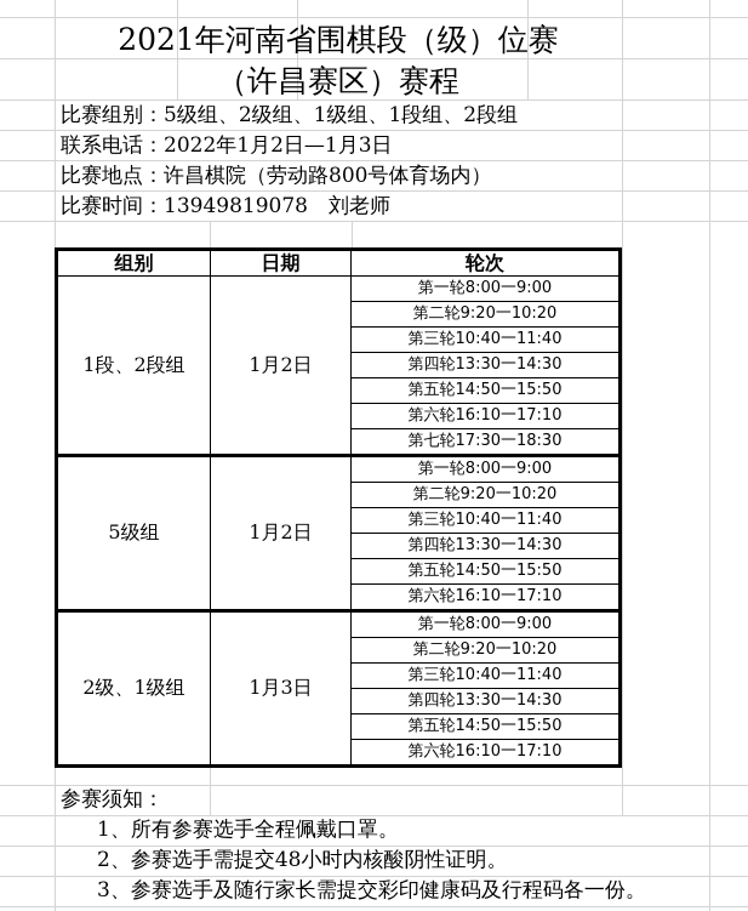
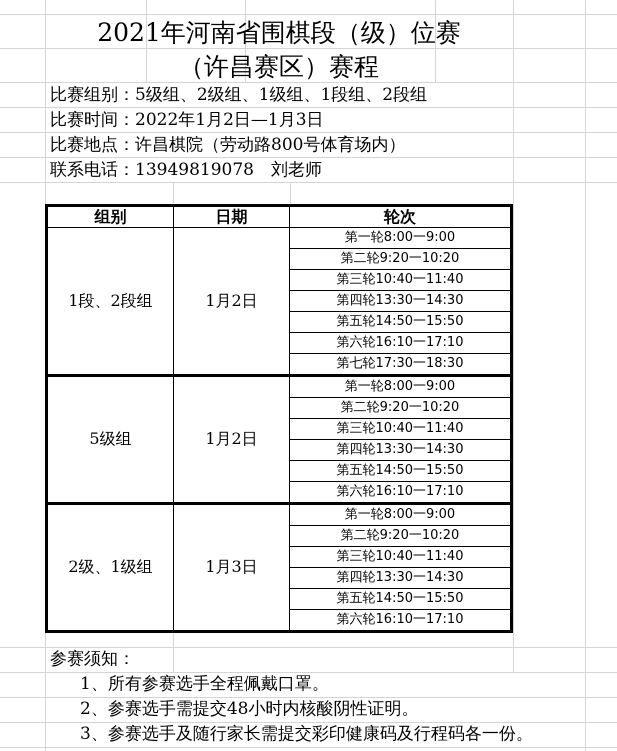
  2021年河南省围棋段（级）位赛
  （许昌赛区）赛程
  比赛组别：5级组、2级组、1级组、1段组、2段组
- 联系电话：2022年1月2日—1月3日
+ 比赛时间：2022年1月2日—1月3日
  比赛地点：许昌棋院（劳动路800号体育场内）
- 比赛时间：13949819078 刘老师
+ 联系电话：13949819078 刘老师
  组别	日期	轮次
  1段、2段组	1月2日	第一轮8:00一9:00
  第二轮9:20一10:20
  第三轮10:40一11:40
  第四轮13:30一14:30
  第五轮14:50一15:50
  第六轮16:10一17:10
  第七轮17:30一18:30
  5级组	1月2日	第一轮8:00一9:00
  第二轮9:20一10:20
  第三轮10:40一11:40
  第四轮13:30一14:30
  第五轮14:50一15:50
  第六轮16:10一17:10
  2级、1级组	1月3日	第一轮8:00一9:00
  第二轮9:20一10:20
  第三轮10:40一11:40
  第四轮13:30一14:30
  第五轮14:50一15:50
  第六轮16:10一17:10
  参赛须知：
  1、所有参赛选手全程佩戴口罩。
  2、参赛选手需提交48小时内核酸阴性证明。
  3、参赛选手及随行家长需提交彩印健康码及行程码各一份。
